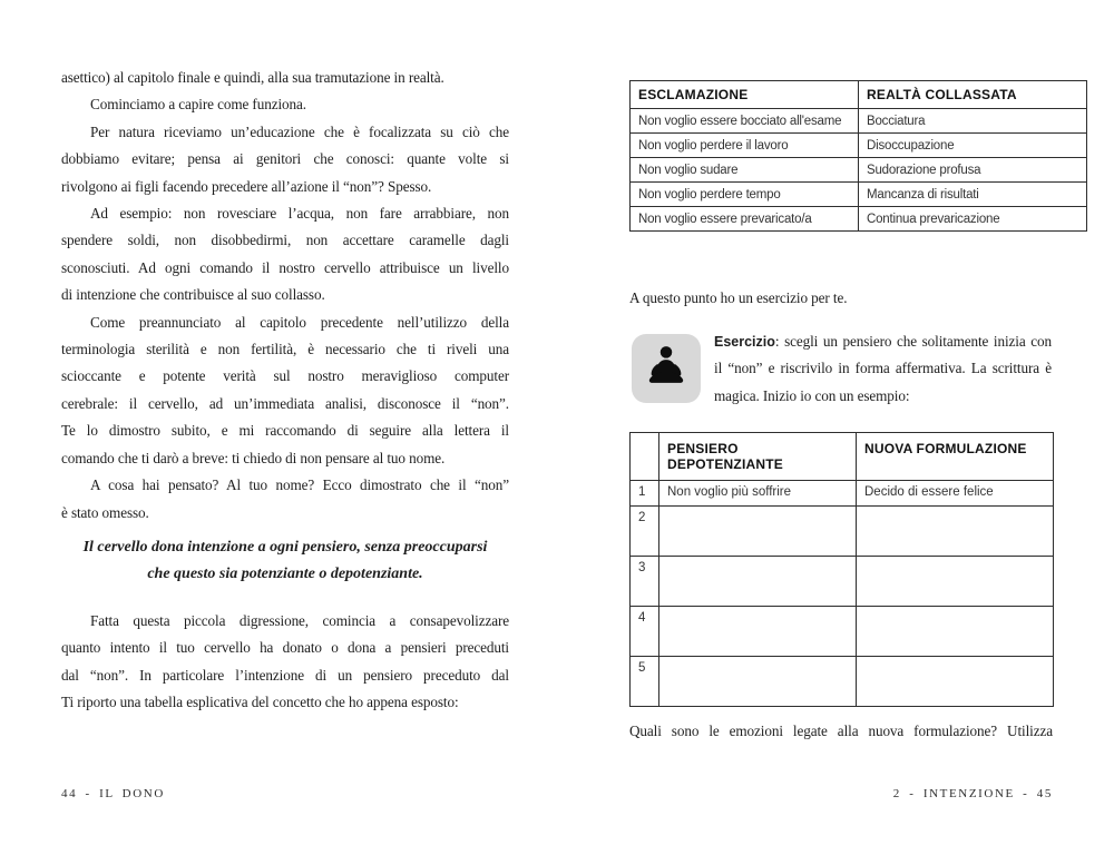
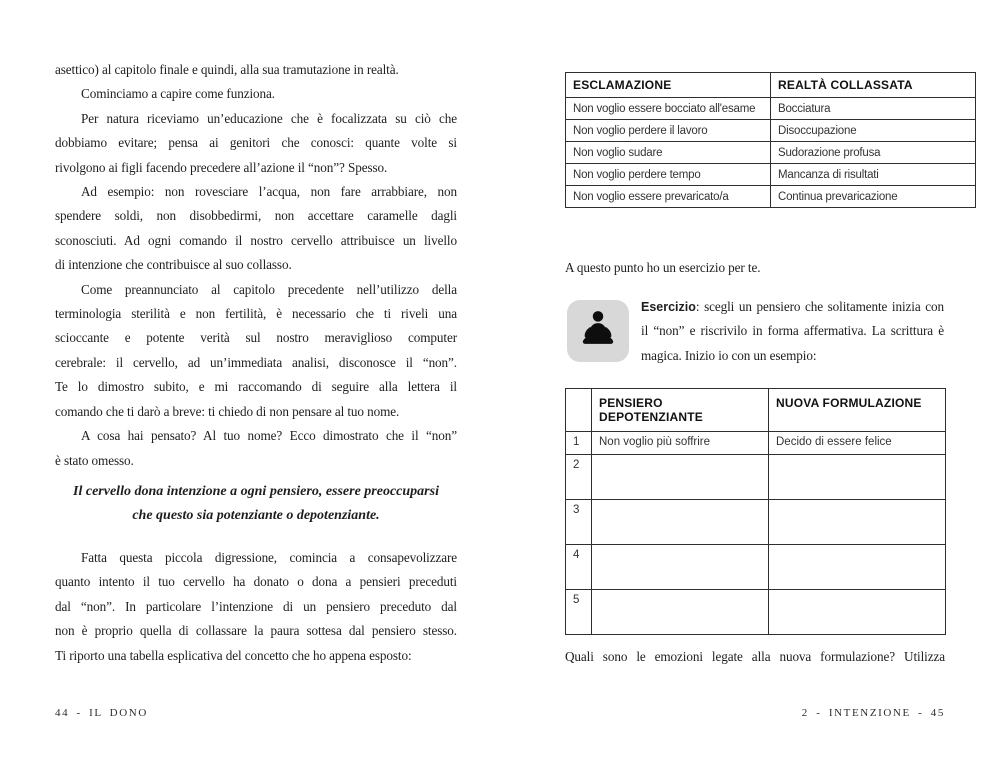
  asettico) al capitolo finale e quindi, alla sua tramutazione in realtà.
  Cominciamo a capire come funziona.
  Per natura riceviamo un’educazione che è focalizzata su ciò che
  dobbiamo evitare; pensa ai genitori che conosci: quante volte si
  rivolgono ai figli facendo precedere all’azione il “non”? Spesso.
  Ad esempio: non rovesciare l’acqua, non fare arrabbiare, non
  spendere soldi, non disobbedirmi, non accettare caramelle dagli
  sconosciuti. Ad ogni comando il nostro cervello attribuisce un livello
  di intenzione che contribuisce al suo collasso.
  Come preannunciato al capitolo precedente nell’utilizzo della
  terminologia sterilità e non fertilità, è necessario che ti riveli una
  scioccante e potente verità sul nostro meraviglioso computer
  cerebrale: il cervello, ad un’immediata analisi, disconosce il “non”.
  Te lo dimostro subito, e mi raccomando di seguire alla lettera il
  comando che ti darò a breve: ti chiedo di non pensare al tuo nome.
  A cosa hai pensato? Al tuo nome? Ecco dimostrato che il “non”
  è stato omesso.
- Il cervello dona intenzione a ogni pensiero, senza preoccuparsi
+ Il cervello dona intenzione a ogni pensiero, essere preoccuparsi
  che questo sia potenziante o depotenziante.
  Fatta questa piccola digressione, comincia a consapevolizzare
  quanto intento il tuo cervello ha donato o dona a pensieri preceduti
  dal “non”. In particolare l’intenzione di un pensiero preceduto dal
+ non è proprio quella di collassare la paura sottesa dal pensiero stesso.
  Ti riporto una tabella esplicativa del concetto che ho appena esposto:
  ESCLAMAZIONE	REALTÀ COLLASSATA
  Non voglio essere bocciato all'esame	Bocciatura
  Non voglio perdere il lavoro	Disoccupazione
  Non voglio sudare	Sudorazione profusa
  Non voglio perdere tempo	Mancanza di risultati
  Non voglio essere prevaricato/a	Continua prevaricazione
  A questo punto ho un esercizio per te.
  Esercizio: scegli un pensiero che solitamente inizia con il “non” e riscrivilo in forma affermativa. La scrittura è magica. Inizio io con un esempio:
  	PENSIERO DEPOTENZIANTE	NUOVA FORMULAZIONE
  1	Non voglio più soffrire	Decido di essere felice
  2
  3
  4
  5
  Quali sono le emozioni legate alla nuova formulazione? Utilizza
  44 - IL DONO
  2 - INTENZIONE - 45
